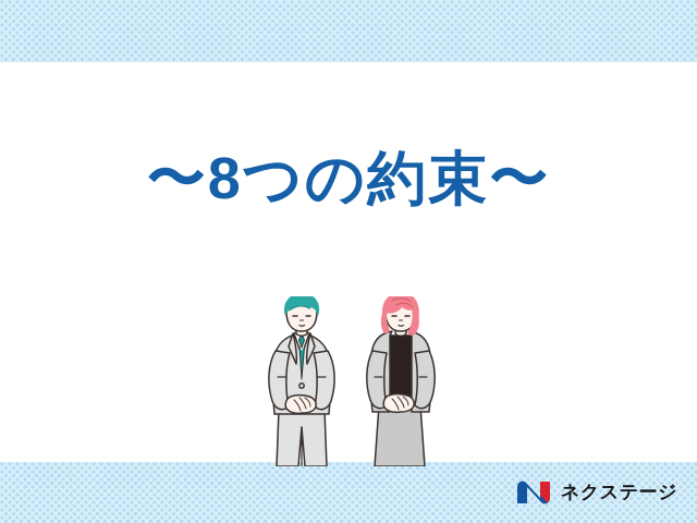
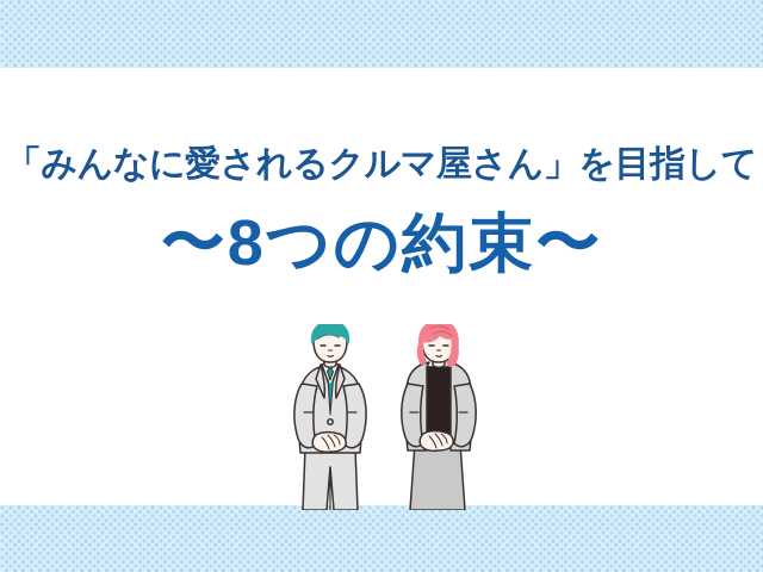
+ 「みんなに愛されるクルマ屋さん」を目指して
  〜8つの約束〜
- ネクステージ
